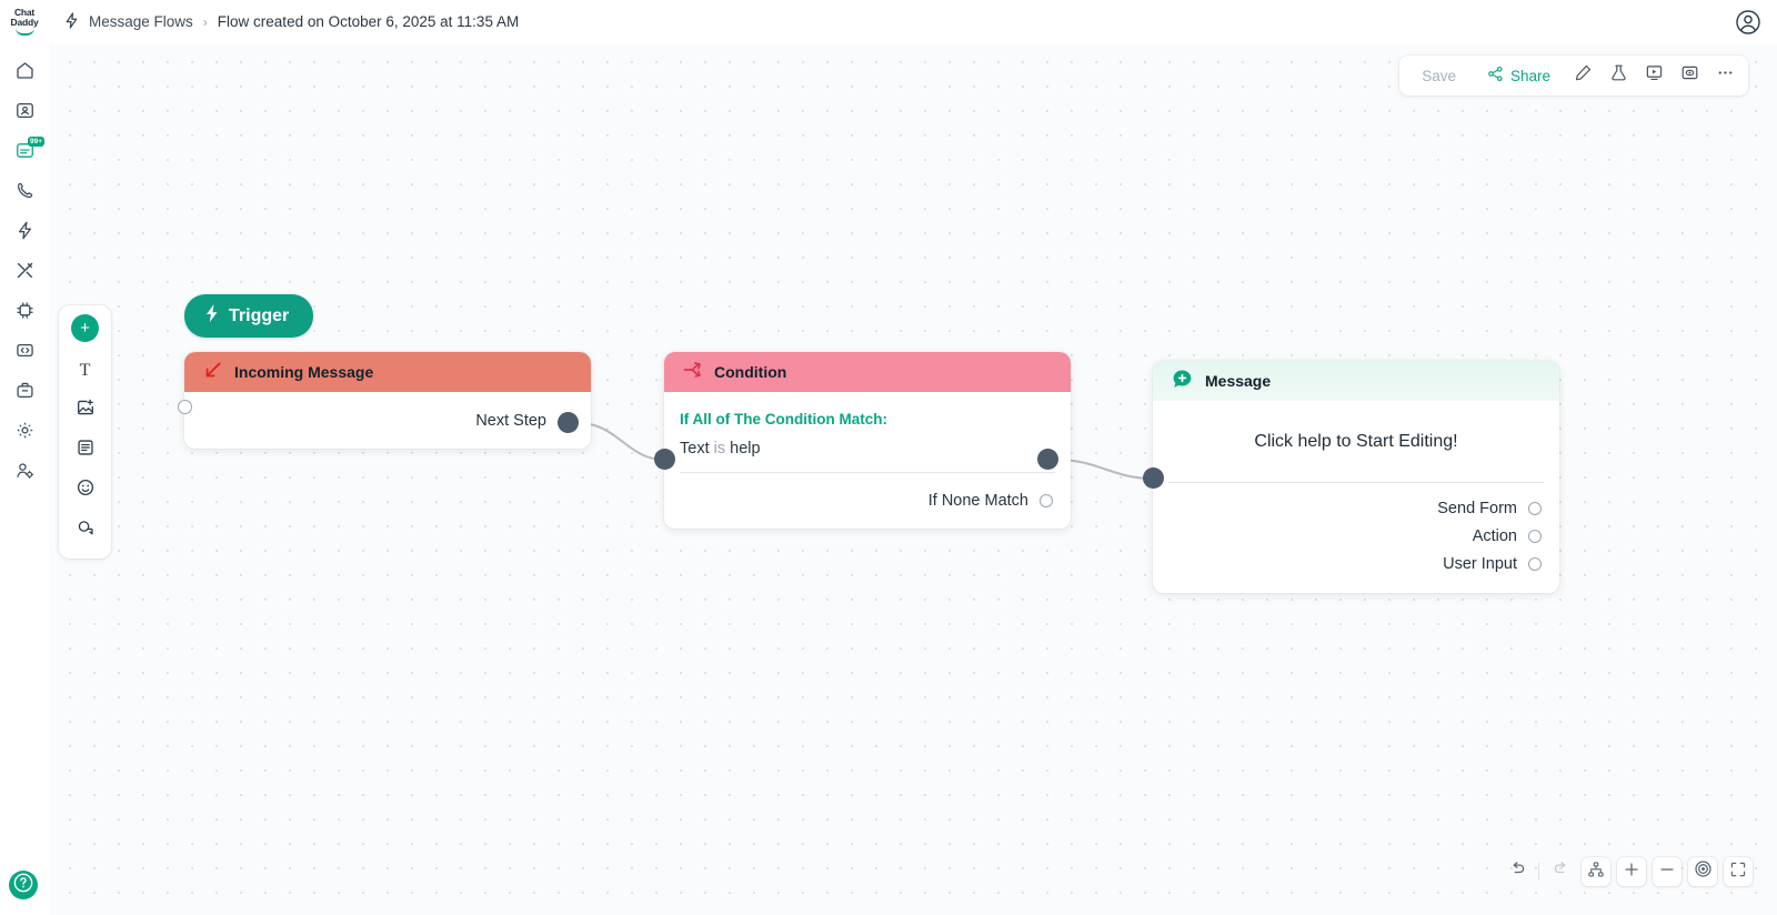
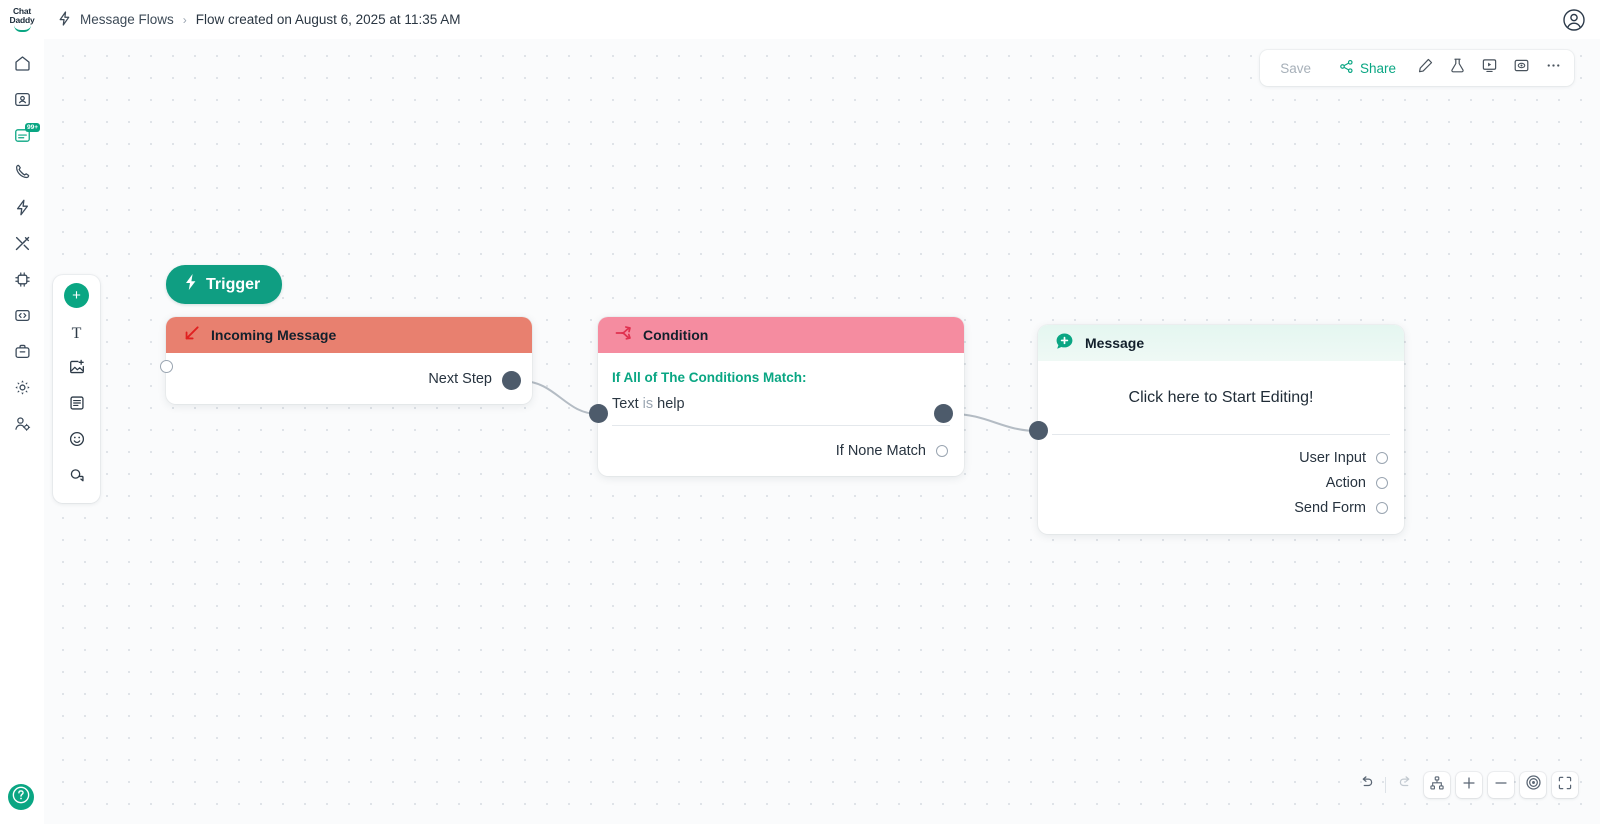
  Chat
  Daddy
  Message Flows
  ›
- Flow created on October 6, 2025 at 11:35 AM
+ Flow created on August 6, 2025 at 11:35 AM
  +
  T
  Save
  Share
  Trigger
  Incoming Message
  Next Step
  Condition
- If All of The Condition Match:
+ If All of The Conditions Match:
  Text is help
  If None Match
  Message
- Click help to Start Editing!
+ Click here to Start Editing!
- Send Form
+ User Input
  Action
- User Input
+ Send Form
